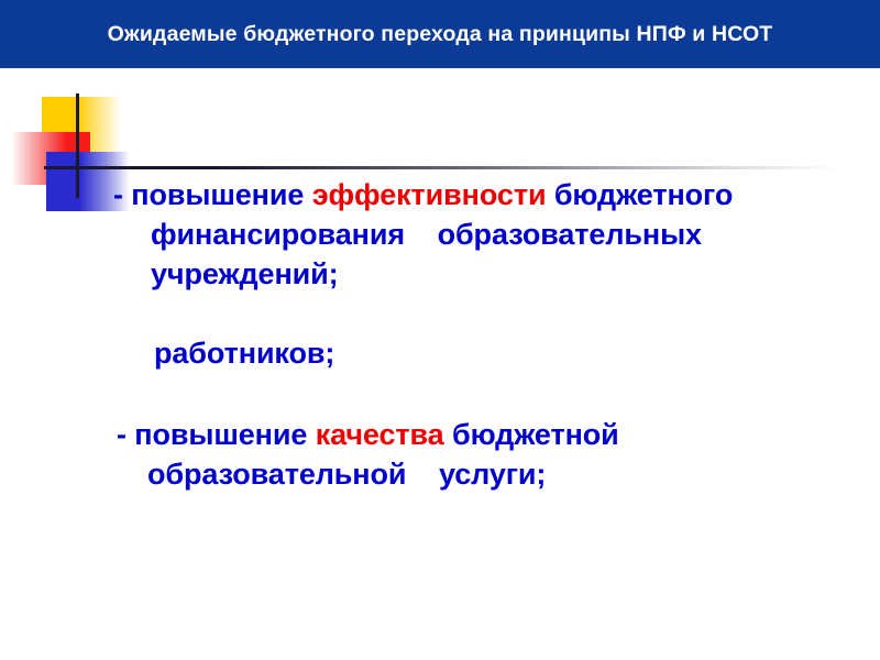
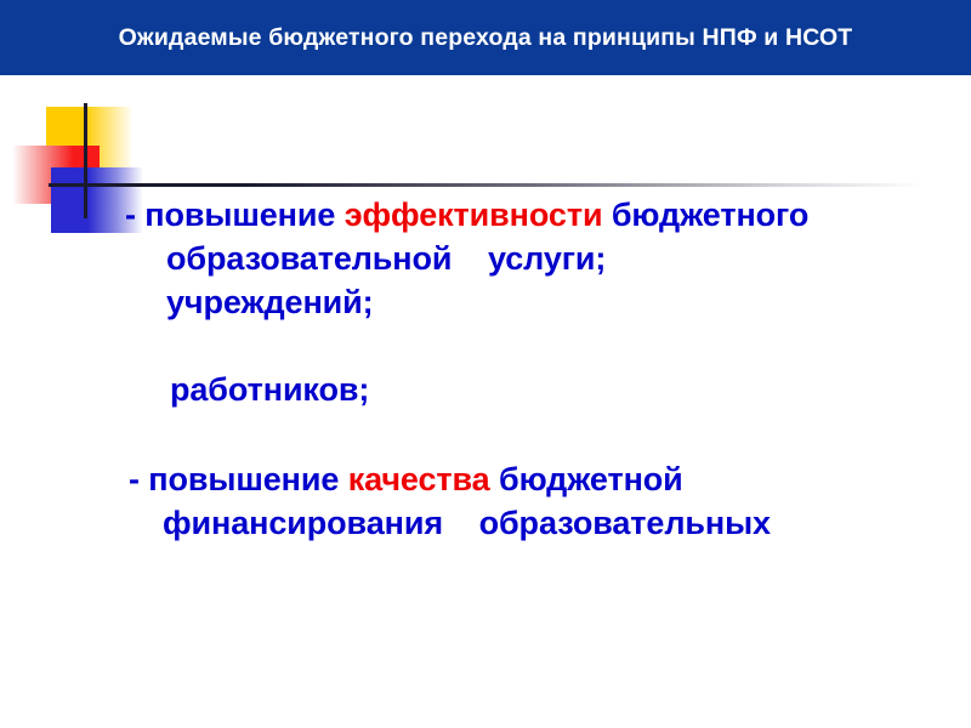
  Ожидаемые бюджетного перехода на принципы НПФ и НСОТ
  - повышение эффективности бюджетного
- финансирования образовательных
+ образовательной услуги;
  учреждений;
  работников;
  - повышение качества бюджетной
- образовательной услуги;
+ финансирования образовательных
